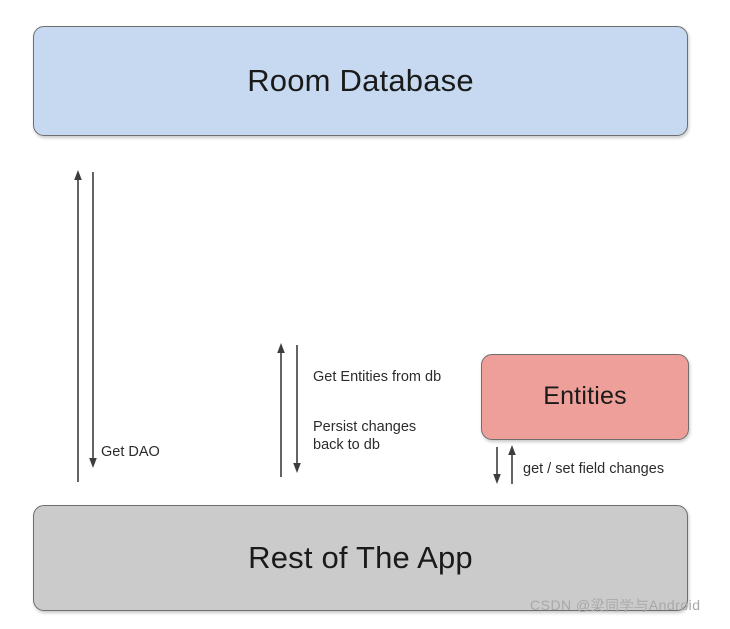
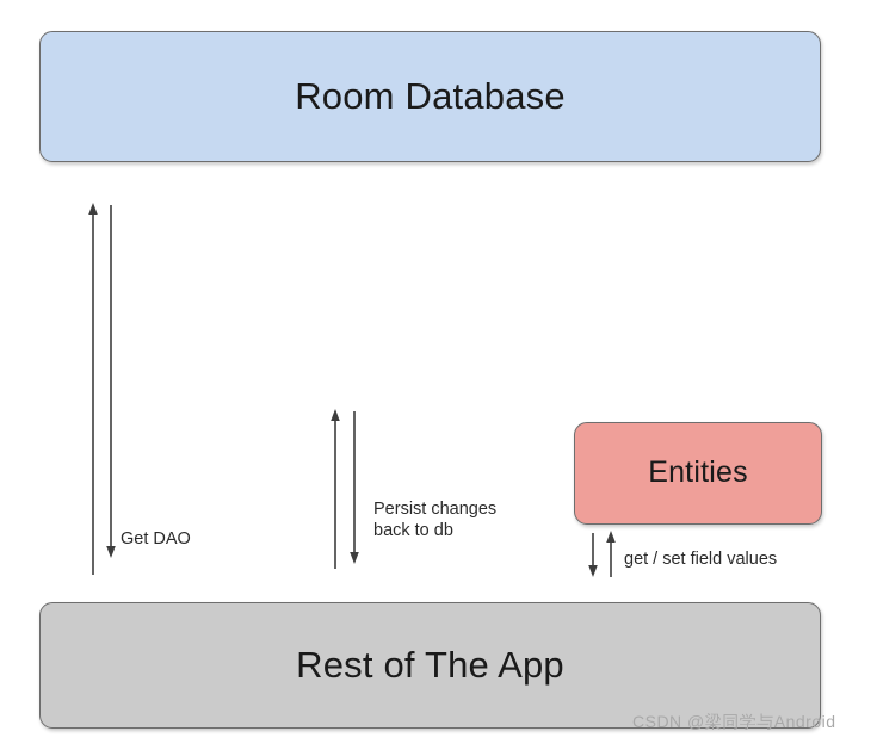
  Room Database
  Entities
  Rest of The App
  Get DAO
- Get Entities from db
  Persist changes
  back to db
- get / set field changes
+ get / set field values
  CSDN @梁同学与Android
